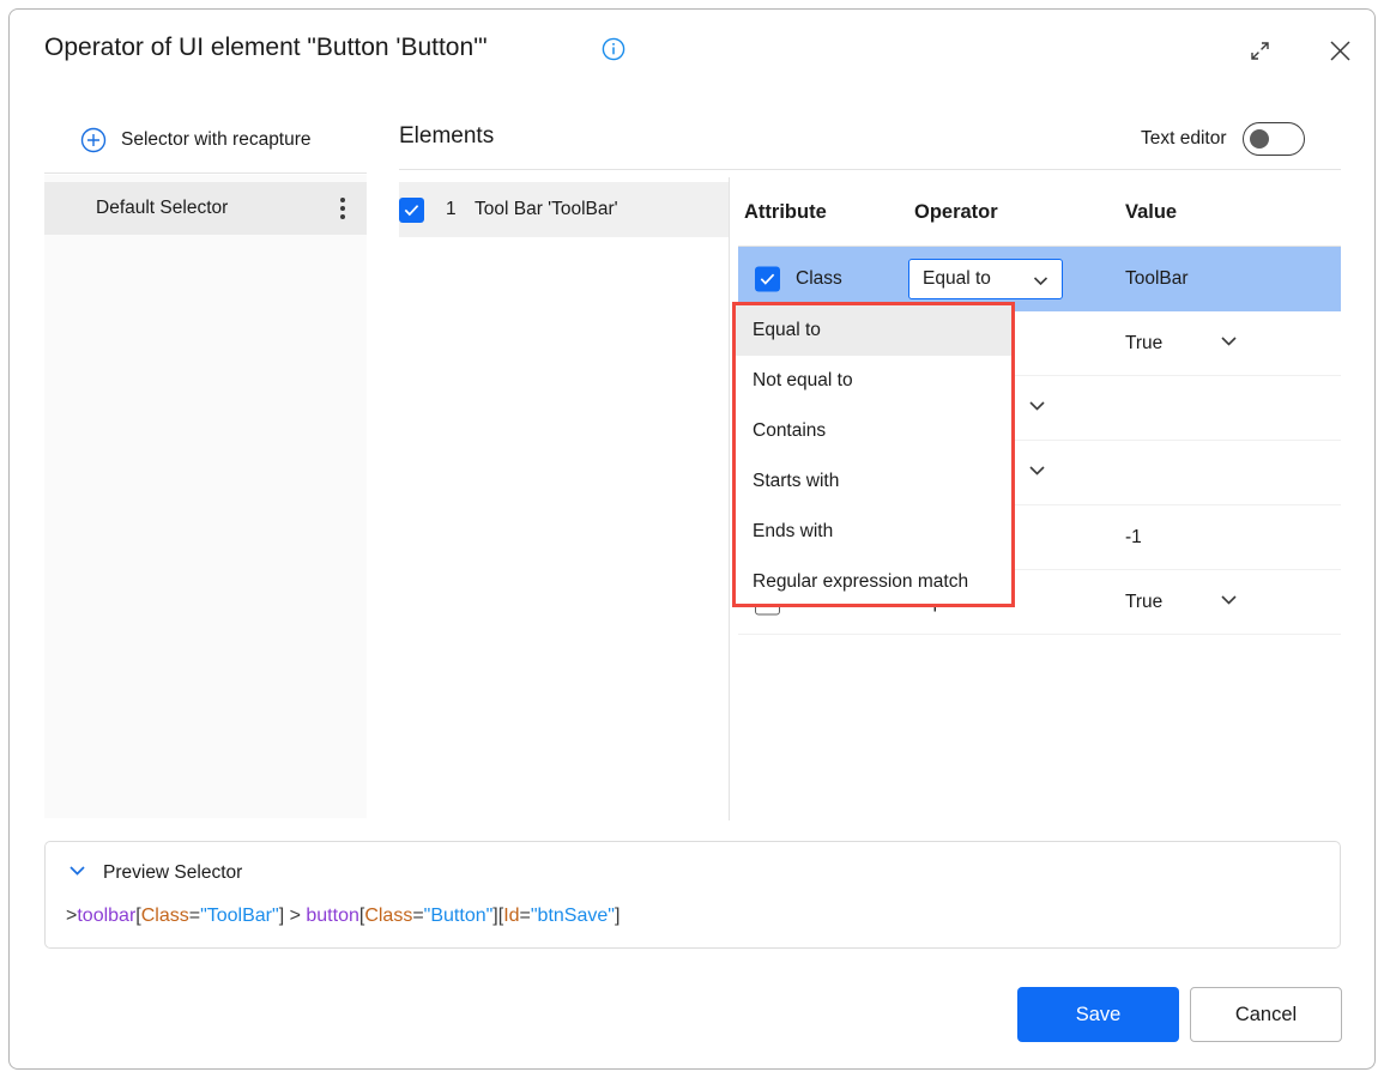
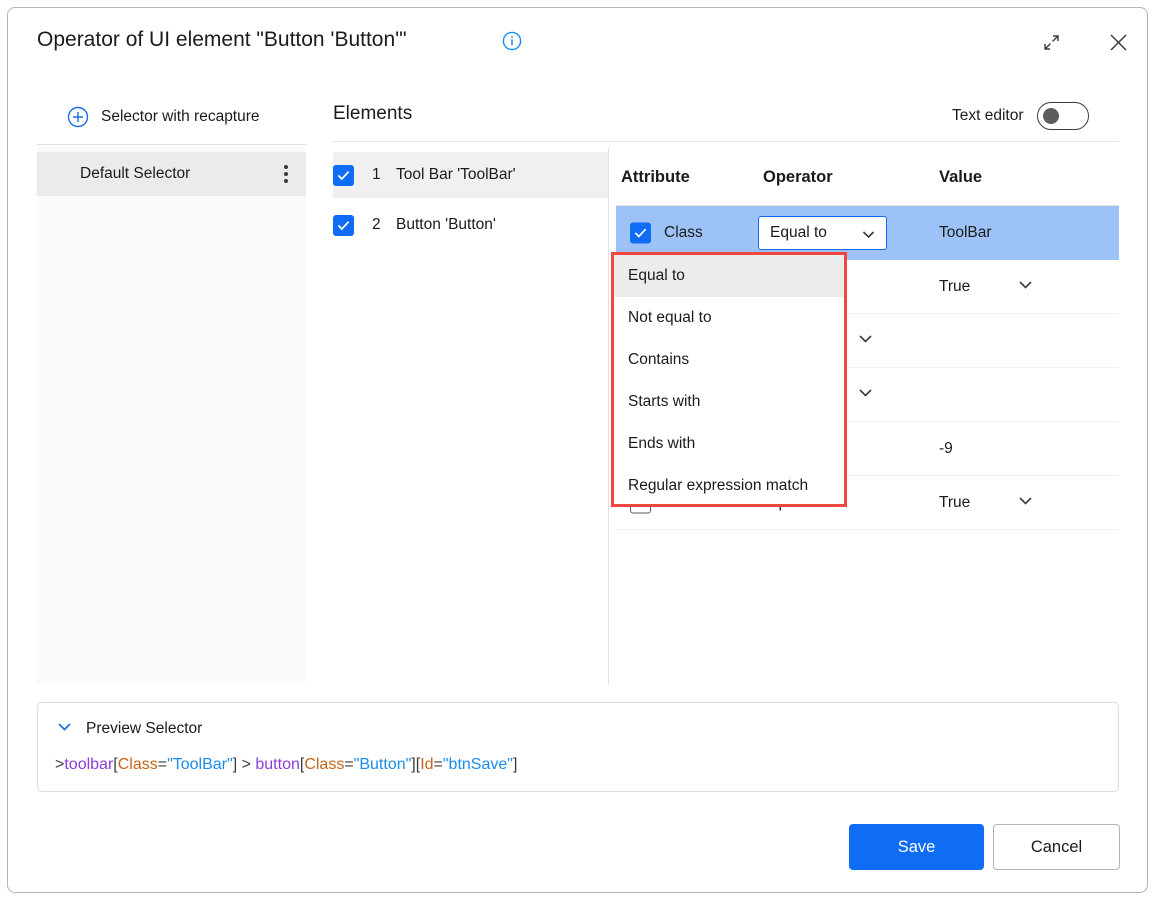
  Operator of UI element "Button 'Button'"
  Selector with recapture
  Default Selector
  Elements
  Text editor
  1
  Tool Bar 'ToolBar'
+ 2
+ Button 'Button'
  Attribute
  Operator
  Value
  Class
  Equal to
  ToolBar
  True
- -1
+ -9
  True
  Equal to
  Not equal to
  Contains
  Starts with
  Ends with
  Regular expression match
  Preview Selector
  >toolbar[Class="ToolBar"] > button[Class="Button"][Id="btnSave"]
  Save
  Cancel
